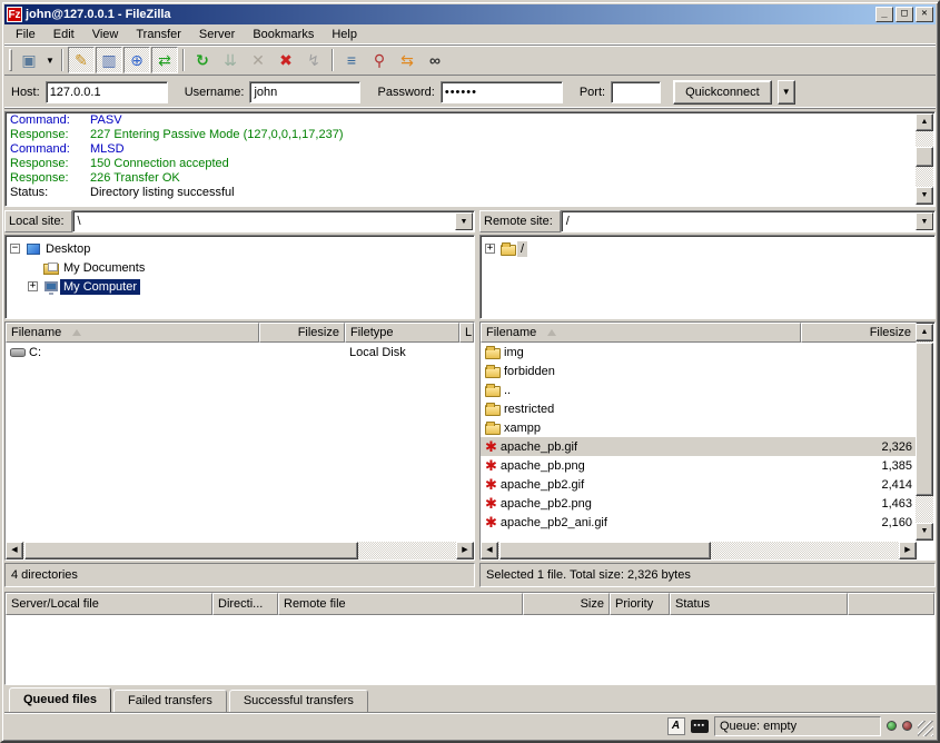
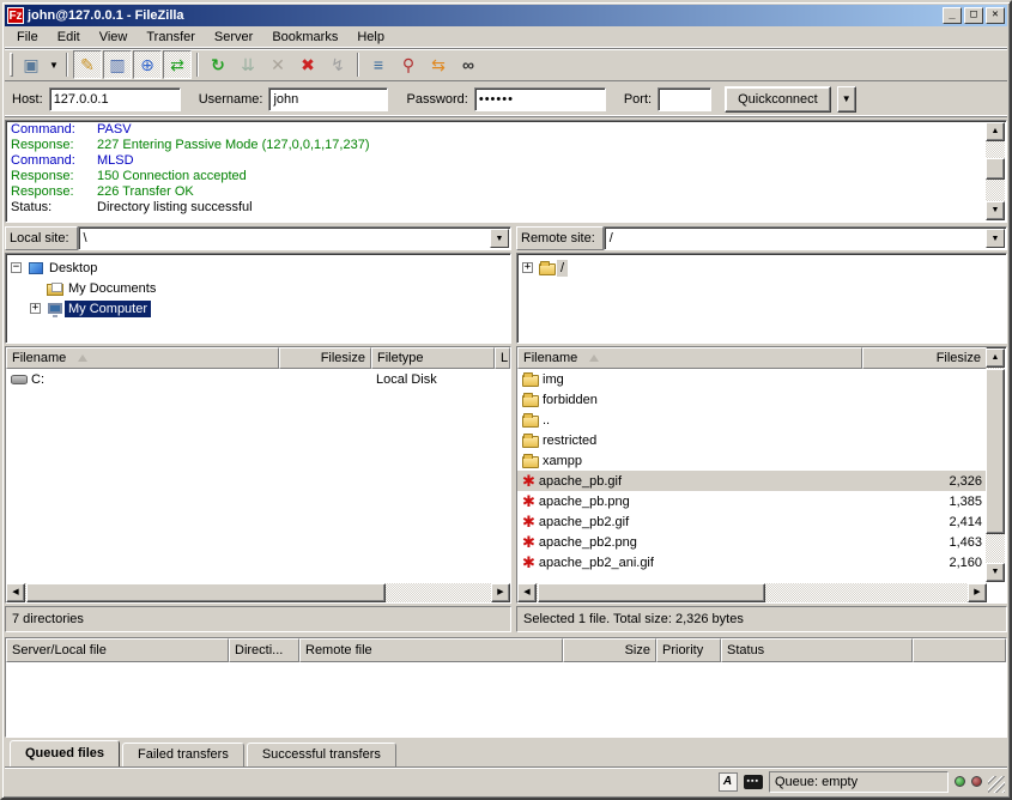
  Fz
  john@127.0.0.1 - FileZilla
  _
  □
  ✕
  File
  Edit
  View
  Transfer
  Server
  Bookmarks
  Help
  ▣
  ▼
  ✎
  ▥
  ⊕
  ⇄
  ↻
  ⇊
  ✕
  ✖
  ↯
  ≡
  ⚲
  ⇆
  ∞
  Host:
  127.0.0.1
  Username:
  john
  Password:
  ••••••
  Port:
  Quickconnect
  ▼
  Command:
  PASV
  Response:
  227 Entering Passive Mode (127,0,0,1,17,237)
  Command:
  MLSD
  Response:
  150 Connection accepted
  Response:
  226 Transfer OK
  Status:
  Directory listing successful
  Local site:
  \
  −
  Desktop
  My Documents
  +
  My Computer
  Filename
  Filesize
  Filetype
  L
  C:
  Local Disk
- 4 directories
+ 7 directories
  Remote site:
  /
  +
  /
  Filename
  Filesize
  img
  forbidden
  ..
  restricted
  xampp
  ✱
  apache_pb.gif
  2,326
  ✱
  apache_pb.png
  1,385
  ✱
  apache_pb2.gif
  2,414
  ✱
  apache_pb2.png
  1,463
  ✱
  apache_pb2_ani.gif
  2,160
  Selected 1 file. Total size: 2,326 bytes
  Server/Local file
  Directi...
  Remote file
  Size
  Priority
  Status
  Queued files
  Failed transfers
  Successful transfers
  A
  Queue: empty
